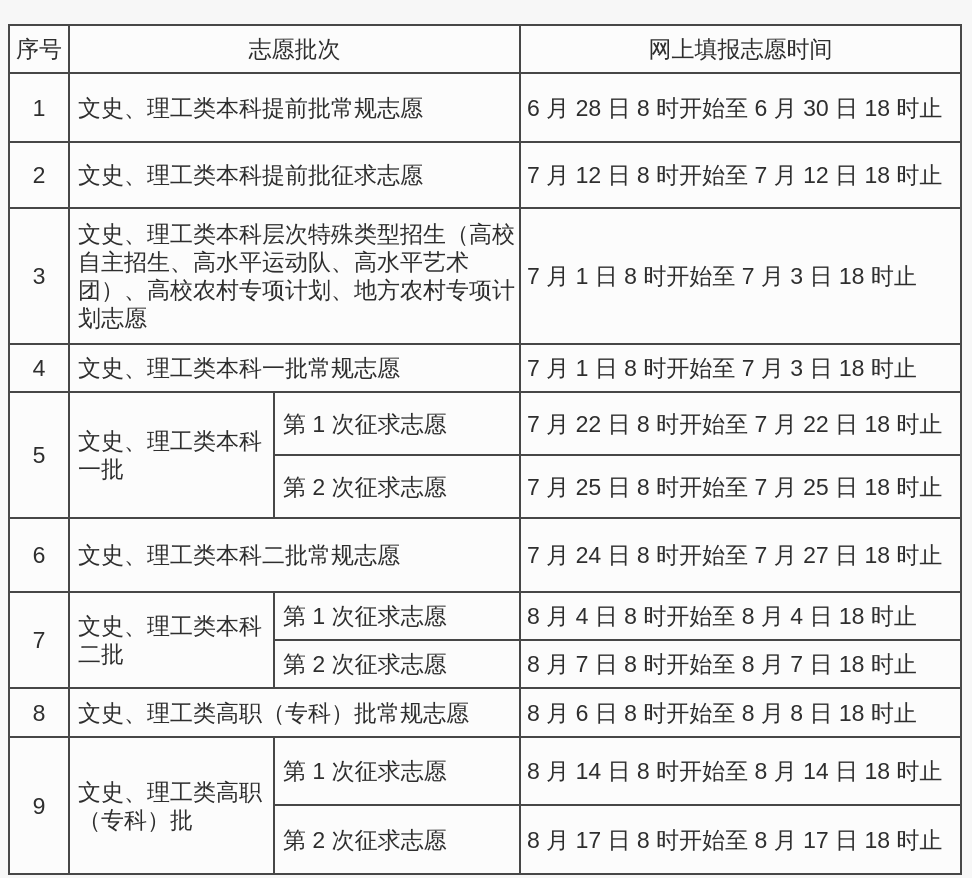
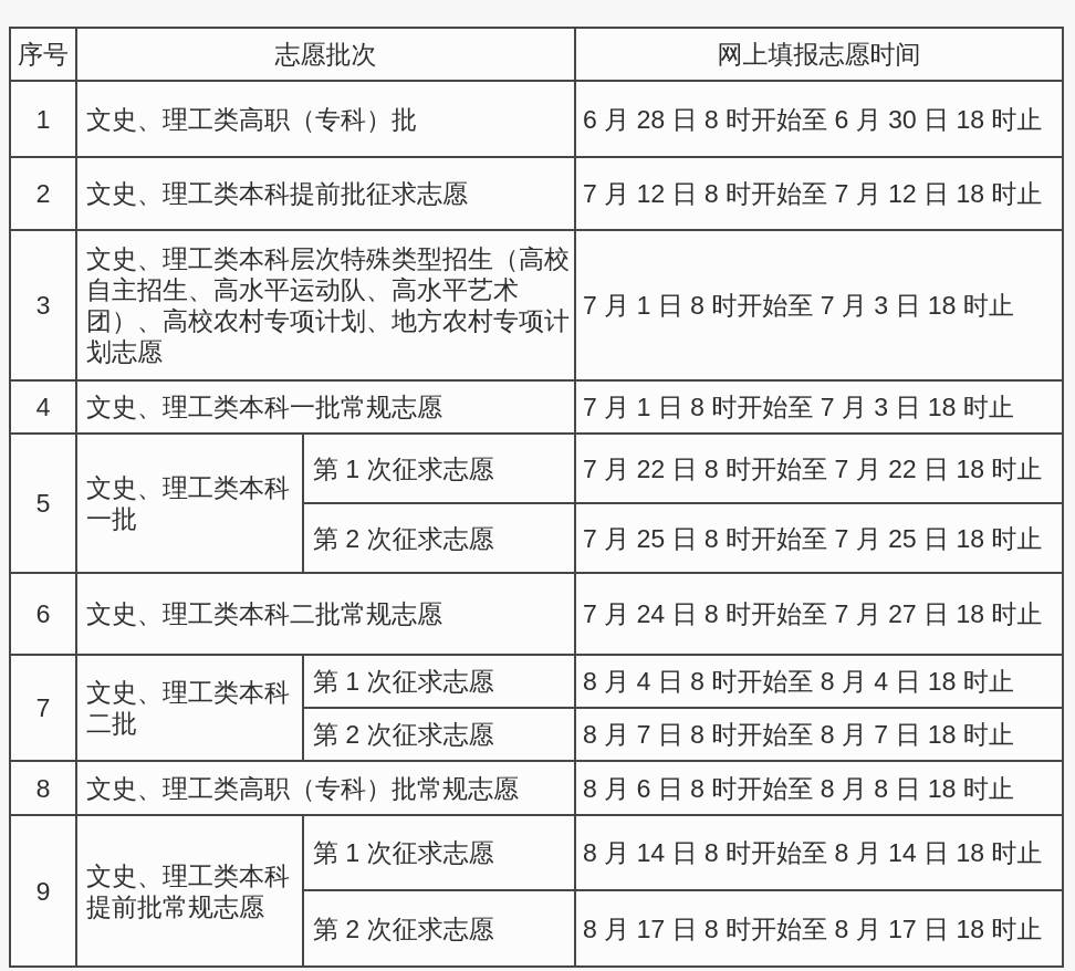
  序号	志愿批次	网上填报志愿时间
- 1	文史、理工类本科提前批常规志愿	6 月 28 日 8 时开始至 6 月 30 日 18 时止
+ 1	文史、理工类高职（专科）批	6 月 28 日 8 时开始至 6 月 30 日 18 时止
  2	文史、理工类本科提前批征求志愿	7 月 12 日 8 时开始至 7 月 12 日 18 时止
  3	文史、理工类本科层次特殊类型招生（高校自主招生、高水平运动队、高水平艺术团）、高校农村专项计划、地方农村专项计划志愿	7 月 1 日 8 时开始至 7 月 3 日 18 时止
  4	文史、理工类本科一批常规志愿	7 月 1 日 8 时开始至 7 月 3 日 18 时止
  5	文史、理工类本科一批	第 1 次征求志愿	7 月 22 日 8 时开始至 7 月 22 日 18 时止
  第 2 次征求志愿	7 月 25 日 8 时开始至 7 月 25 日 18 时止
  6	文史、理工类本科二批常规志愿	7 月 24 日 8 时开始至 7 月 27 日 18 时止
  7	文史、理工类本科二批	第 1 次征求志愿	8 月 4 日 8 时开始至 8 月 4 日 18 时止
  第 2 次征求志愿	8 月 7 日 8 时开始至 8 月 7 日 18 时止
  8	文史、理工类高职（专科）批常规志愿	8 月 6 日 8 时开始至 8 月 8 日 18 时止
- 9	文史、理工类高职（专科）批	第 1 次征求志愿	8 月 14 日 8 时开始至 8 月 14 日 18 时止
+ 9	文史、理工类本科提前批常规志愿	第 1 次征求志愿	8 月 14 日 8 时开始至 8 月 14 日 18 时止
  第 2 次征求志愿	8 月 17 日 8 时开始至 8 月 17 日 18 时止
